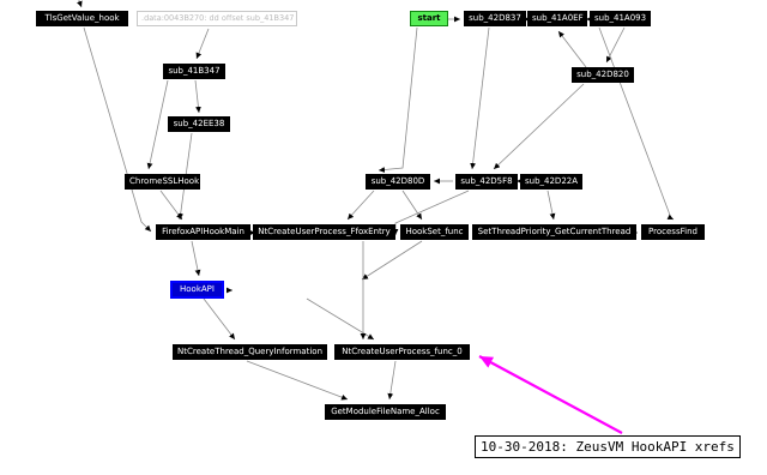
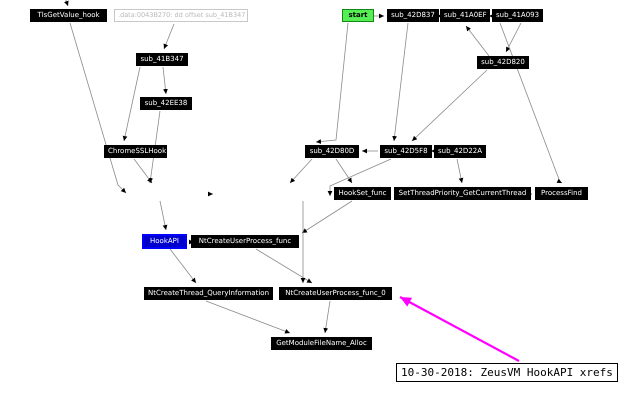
  TlsGetValue_hook
  .data:0043B270: dd offset sub_41B347
  sub_41B347
  sub_42EE38
  ChromeSSLHook
- FirefoxAPIHookMain
- NtCreateUserProcess_FfoxEntry
  HookSet_func
  HookAPI
+ NtCreateUserProcess_func
  NtCreateThread_QueryInformation
  NtCreateUserProcess_func_0
  GetModuleFileName_Alloc
  start
  sub_42D837
  sub_41A0EF
  sub_41A093
  sub_42D820
  sub_42D80D
  sub_42D5F8
  sub_42D22A
  SetThreadPriority_GetCurrentThread
  ProcessFind
  10-30-2018: ZeusVM HookAPI xrefs
